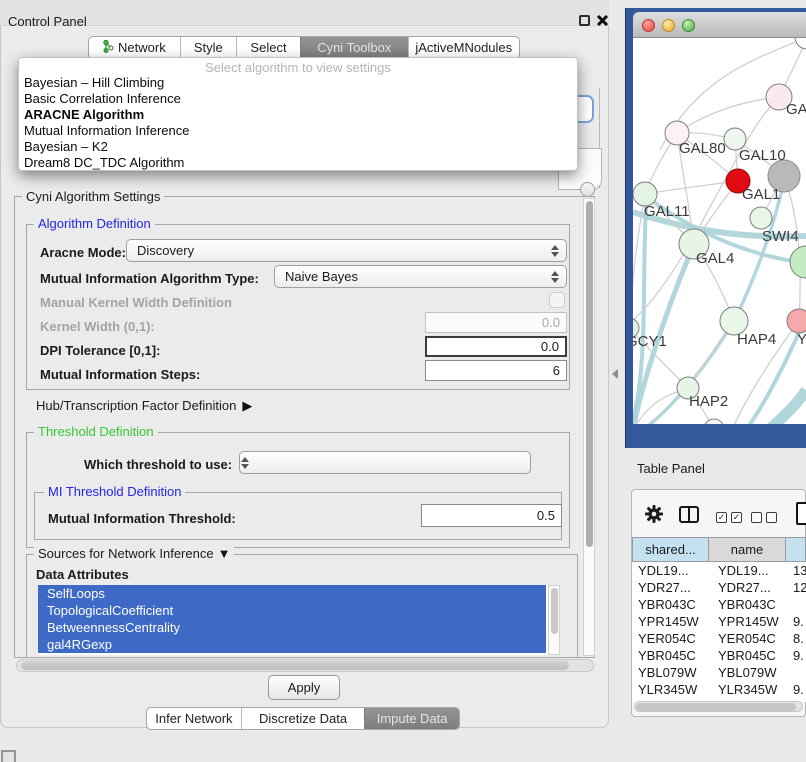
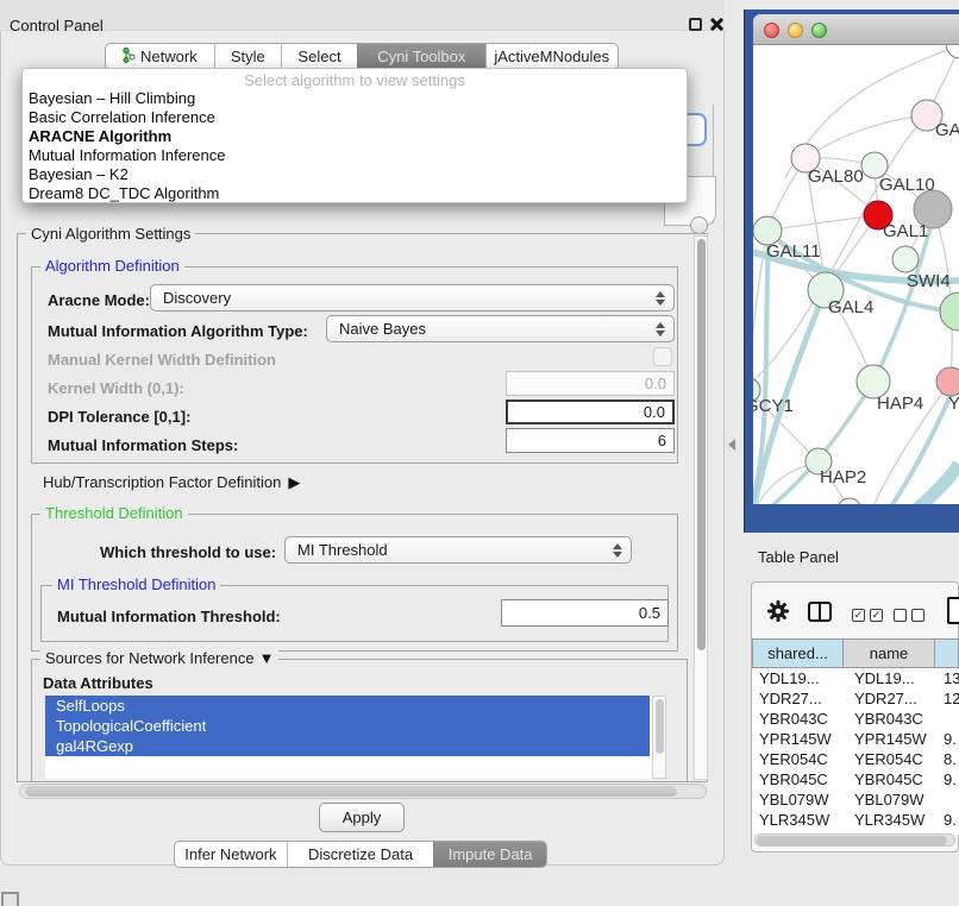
  Control Panel
  Network
  Style
  Select
  Cyni Toolbox
  jActiveMNodules
  Select algorithm to view settings
  Bayesian – Hill Climbing
  Basic Correlation Inference
  ARACNE Algorithm
  Mutual Information Inference
  Bayesian – K2
  Dream8 DC_TDC Algorithm
  Cyni Algorithm Settings
  Algorithm Definition
  Aracne Mode:
  Discovery
  Mutual Information Algorithm Type:
  Naive Bayes
  Manual Kernel Width Definition
  Kernel Width (0,1):
  0.0
  DPI Tolerance [0,1]:
  0.0
  Mutual Information Steps:
  6
  Hub/Transcription Factor Definition ▶
  Threshold Definition
  Which threshold to use:
+ MI Threshold
  MI Threshold Definition
  Mutual Information Threshold:
  0.5
  Sources for Network Inference ▼
  Data Attributes
  SelfLoops
  TopologicalCoefficient
- BetweennessCentrality
  gal4RGexp
  Apply
  Infer Network
  Discretize Data
  Impute Data
  GAL80
  GAL10
  GAL1
  GAL11
  SWI4
  GAL4
  CY1
  HAP4
  Y
  HAP2
  Table Panel
  ✓
  ✓
  shared...
  name
  YDL19...
  YDL19...
  13
  YDR27...
  YDR27...
  12
  YBR043C
  YBR043C
  YPR145W
  YPR145W
  9.
  YER054C
  YER054C
  8.
  YBR045C
  YBR045C
  9.
  YBL079W
  YBL079W
  YLR345W
  YLR345W
  9.
